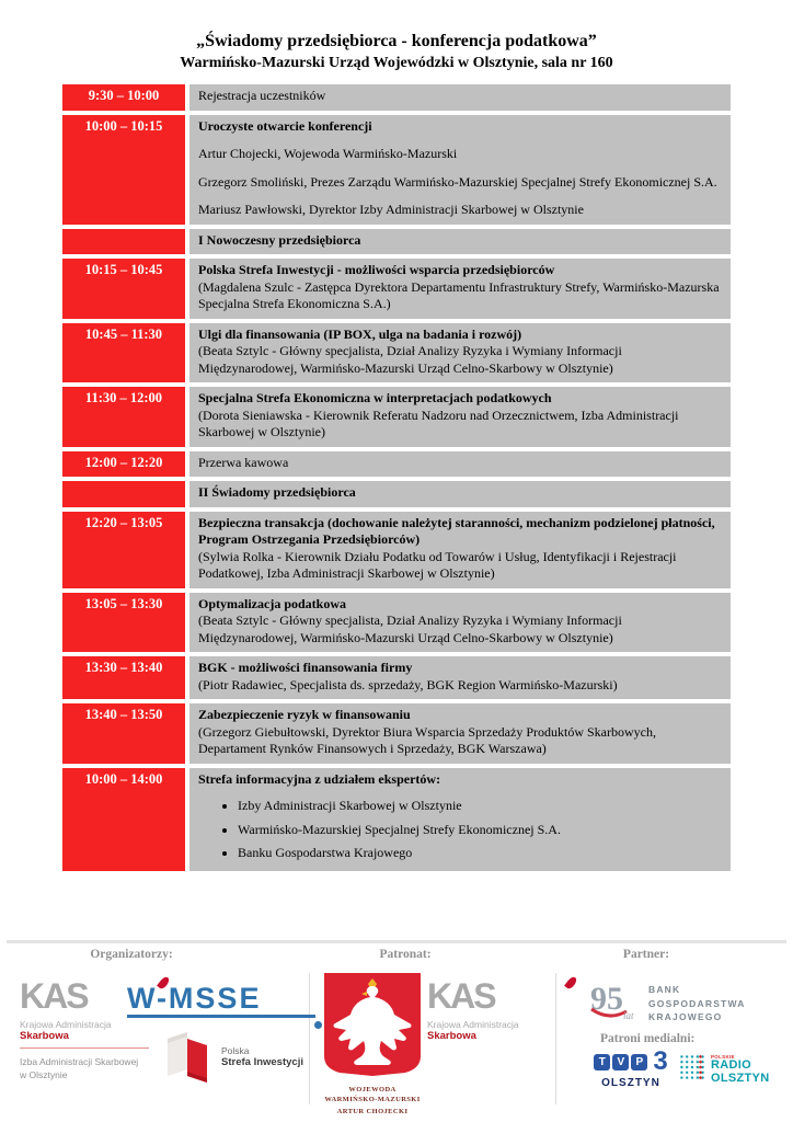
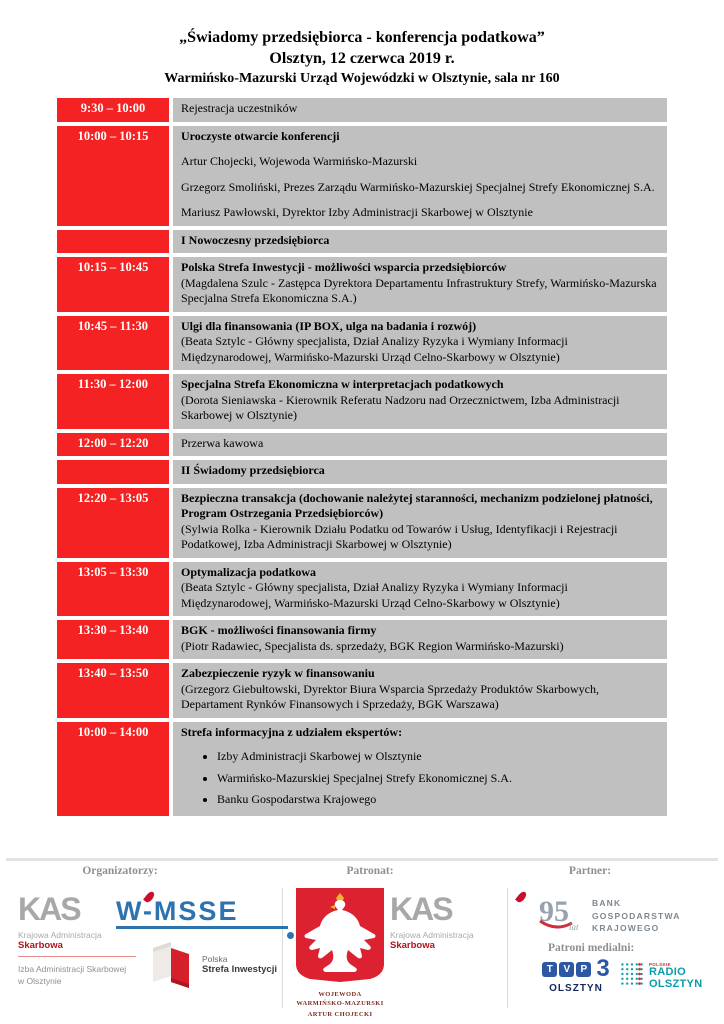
  „Świadomy przedsiębiorca - konferencja podatkowa”
+ Olsztyn, 12 czerwca 2019 r.
  Warmińsko-Mazurski Urząd Wojewódzki w Olsztynie, sala nr 160
  9:30 – 10:00
  Rejestracja uczestników
  10:00 – 10:15
  Uroczyste otwarcie konferencji
  Artur Chojecki, Wojewoda Warmińsko-Mazurski
  Grzegorz Smoliński, Prezes Zarządu Warmińsko-Mazurskiej Specjalnej Strefy Ekonomicznej S.A.
  Mariusz Pawłowski, Dyrektor Izby Administracji Skarbowej w Olsztynie
  I Nowoczesny przedsiębiorca
  10:15 – 10:45
  Polska Strefa Inwestycji - możliwości wsparcia przedsiębiorców
  (Magdalena Szulc - Zastępca Dyrektora Departamentu Infrastruktury Strefy, Warmińsko-Mazurska Specjalna Strefa Ekonomiczna S.A.)
  10:45 – 11:30
  Ulgi dla finansowania (IP BOX, ulga na badania i rozwój)
  (Beata Sztylc - Główny specjalista, Dział Analizy Ryzyka i Wymiany Informacji Międzynarodowej, Warmińsko-Mazurski Urząd Celno-Skarbowy w Olsztynie)
  11:30 – 12:00
  Specjalna Strefa Ekonomiczna w interpretacjach podatkowych
  (Dorota Sieniawska - Kierownik Referatu Nadzoru nad Orzecznictwem, Izba Administracji Skarbowej w Olsztynie)
  12:00 – 12:20
  Przerwa kawowa
  II Świadomy przedsiębiorca
  12:20 – 13:05
  Bezpieczna transakcja (dochowanie należytej staranności, mechanizm podzielonej płatności, Program Ostrzegania Przedsiębiorców)
  (Sylwia Rolka - Kierownik Działu Podatku od Towarów i Usług, Identyfikacji i Rejestracji Podatkowej, Izba Administracji Skarbowej w Olsztynie)
  13:05 – 13:30
  Optymalizacja podatkowa
  (Beata Sztylc - Główny specjalista, Dział Analizy Ryzyka i Wymiany Informacji Międzynarodowej, Warmińsko-Mazurski Urząd Celno-Skarbowy w Olsztynie)
  13:30 – 13:40
  BGK - możliwości finansowania firmy
  (Piotr Radawiec, Specjalista ds. sprzedaży, BGK Region Warmińsko-Mazurski)
  13:40 – 13:50
  Zabezpieczenie ryzyk w finansowaniu
  (Grzegorz Giebułtowski, Dyrektor Biura Wsparcia Sprzedaży Produktów Skarbowych, Departament Rynków Finansowych i Sprzedaży, BGK Warszawa)
  10:00 – 14:00
  Strefa informacyjna z udziałem ekspertów:
  Izby Administracji Skarbowej w Olsztynie
  Warmińsko-Mazurskiej Specjalnej Strefy Ekonomicznej S.A.
  Banku Gospodarstwa Krajowego
  Organizatorzy:
  Patronat:
  Partner:
  KAS
  Krajowa Administracja
  Skarbowa
  Izba Administracji Skarbowej
  w Olsztynie
  W-MSSE
  Polska
  Strefa Inwestycji
  KAS
  Krajowa Administracja
  Skarbowa
  95
  lat
  BANK
  GOSPODARSTWA
  KRAJOWEGO
  Patroni medialni:
  T
  V
  P
  3
  OLSZTYN
  RADIO
  OLSZTYN
